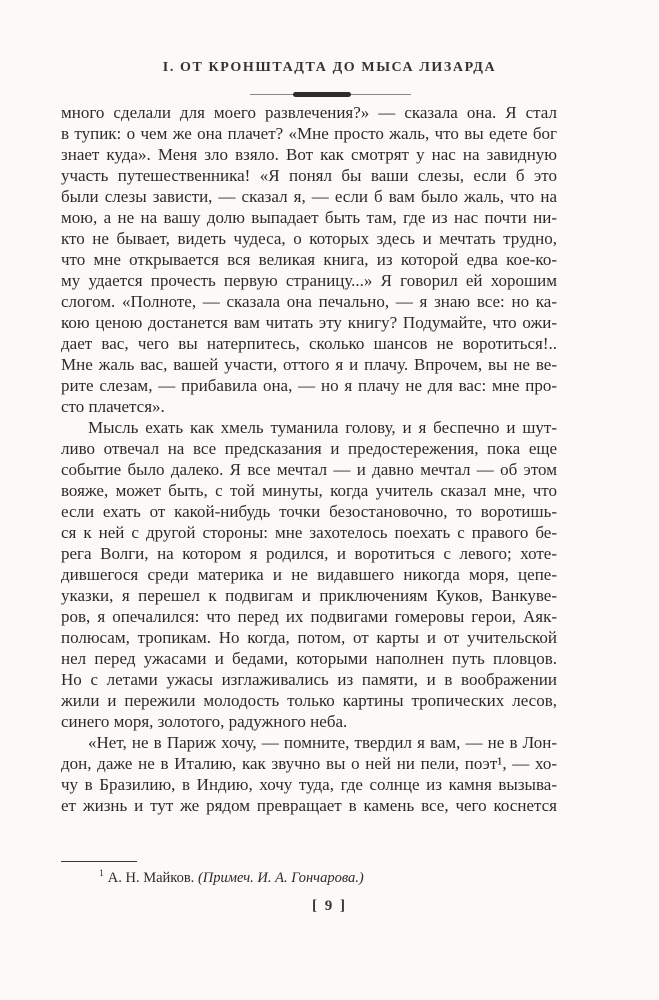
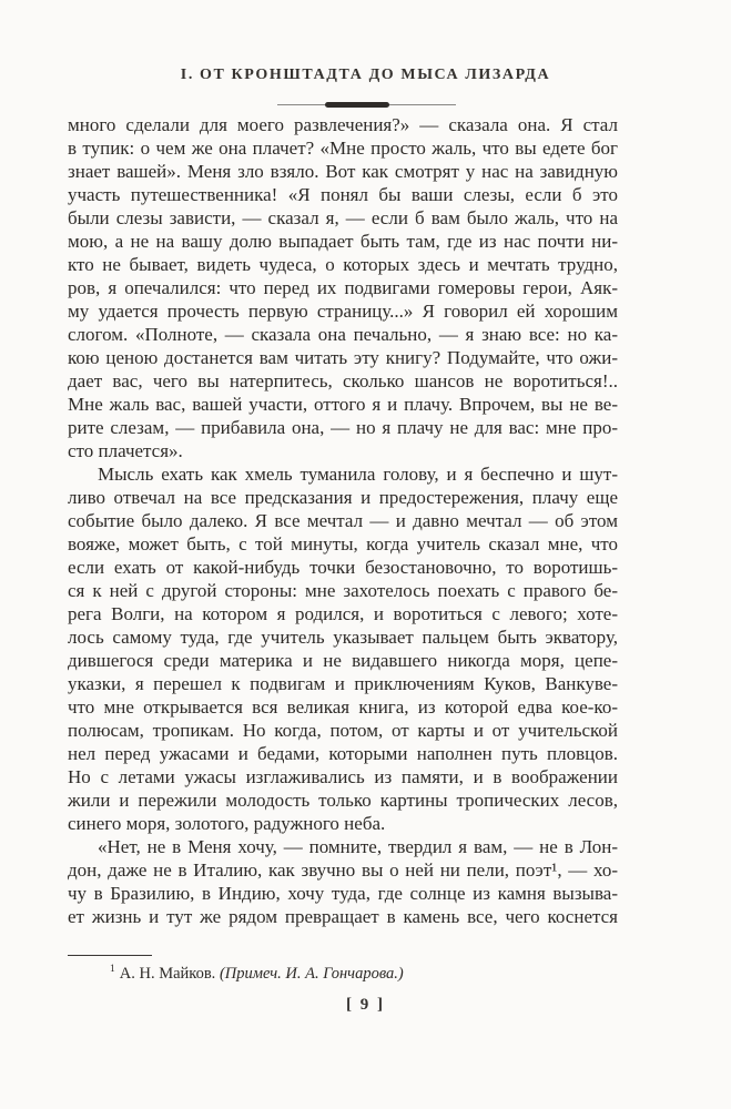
  I. ОТ КРОНШТАДТА ДО МЫСА ЛИЗАРДА
  много сделали для моего развлечения?» — сказала она. Я стал
  в тупик: о чем же она плачет? «Мне просто жаль, что вы едете бог
- знает куда». Меня зло взяло. Вот как смотрят у нас на завидную
+ знает вашей». Меня зло взяло. Вот как смотрят у нас на завидную
  участь путешественника! «Я понял бы ваши слезы, если б это
  были слезы зависти, — сказал я, — если б вам было жаль, что на
  мою, а не на вашу долю выпадает быть там, где из нас почти ни-
  кто не бывает, видеть чудеса, о которых здесь и мечтать трудно,
- что мне открывается вся великая книга, из которой едва кое-ко-
+ ров, я опечалился: что перед их подвигами гомеровы герои, Аяк-
  му удается прочесть первую страницу...» Я говорил ей хорошим
  слогом. «Полноте, — сказала она печально, — я знаю все: но ка-
  кою ценою достанется вам читать эту книгу? Подумайте, что ожи-
  дает вас, чего вы натерпитесь, сколько шансов не воротиться!..
  Мне жаль вас, вашей участи, оттого я и плачу. Впрочем, вы не ве-
  рите слезам, — прибавила она, — но я плачу не для вас: мне про-
  сто плачется».
  Мысль ехать как хмель туманила голову, и я беспечно и шут-
- ливо отвечал на все предсказания и предостережения, пока еще
+ ливо отвечал на все предсказания и предостережения, плачу еще
  событие было далеко. Я все мечтал — и давно мечтал — об этом
  вояже, может быть, с той минуты, когда учитель сказал мне, что
  если ехать от какой-нибудь точки безостановочно, то воротишь-
  ся к ней с другой стороны: мне захотелось поехать с правого бе-
  рега Волги, на котором я родился, и воротиться с левого; хоте-
+ лось самому туда, где учитель указывает пальцем быть экватору,
  дившегося среди материка и не видавшего никогда моря, цепе-
  указки, я перешел к подвигам и приключениям Куков, Ванкуве-
- ров, я опечалился: что перед их подвигами гомеровы герои, Аяк-
+ что мне открывается вся великая книга, из которой едва кое-ко-
  полюсам, тропикам. Но когда, потом, от карты и от учительской
  нел перед ужасами и бедами, которыми наполнен путь пловцов.
  Но с летами ужасы изглаживались из памяти, и в воображении
  жили и пережили молодость только картины тропических лесов,
  синего моря, золотого, радужного неба.
- «Нет, не в Париж хочу, — помните, твердил я вам, — не в Лон-
+ «Нет, не в Меня хочу, — помните, твердил я вам, — не в Лон-
  дон, даже не в Италию, как звучно вы о ней ни пели, поэт¹, — хо-
  чу в Бразилию, в Индию, хочу туда, где солнце из камня вызыва-
  ет жизнь и тут же рядом превращает в камень все, чего коснется
  1 А. Н. Майков. (Примеч. И. А. Гончарова.)
  [ 9 ]
